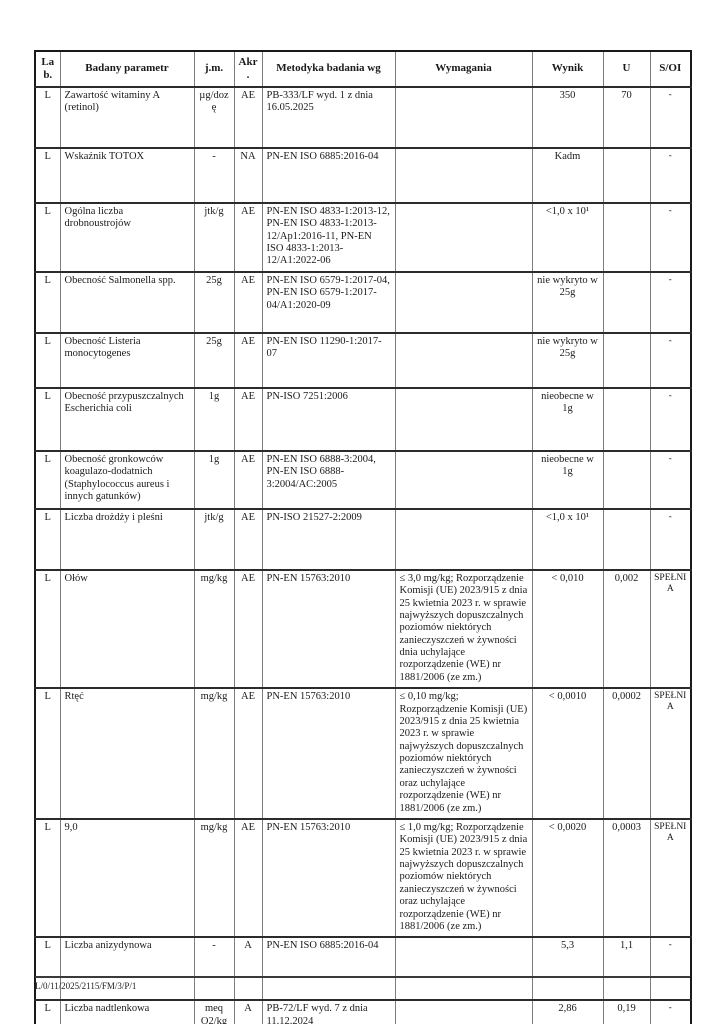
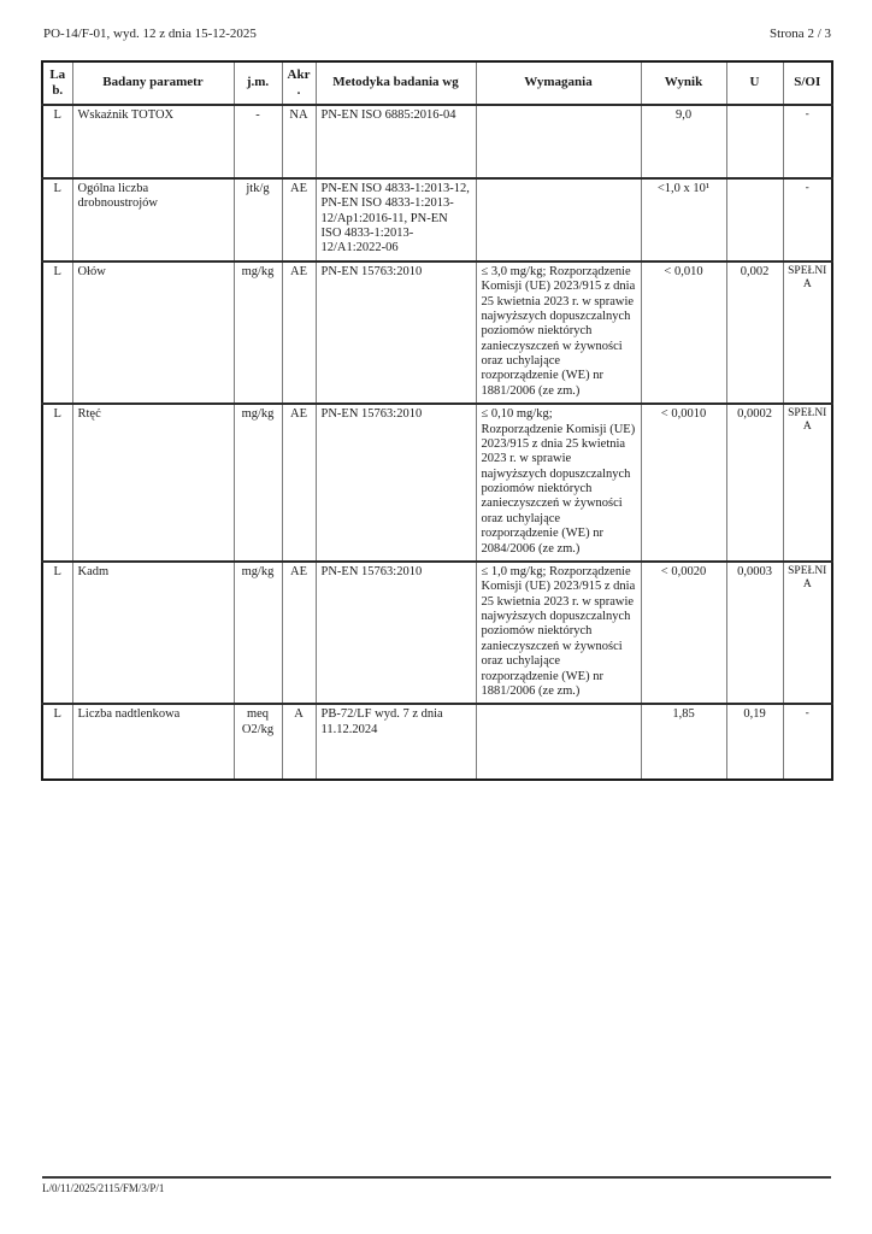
+ PO-14/F-01, wyd. 12 z dnia 15-12-2025
+ Strona 2 / 3
  Lab.	Badany parametr	j.m.	Akr.	Metodyka badania wg	Wymagania	Wynik	U	S/OI
- L	Zawartość witaminy A (retinol)	µg/dozę	AE	PB-333/LF wyd. 1 z dnia 16.05.2025		350	70	-
- L	Wskaźnik TOTOX	-	NA	PN-EN ISO 6885:2016-04		Kadm		-
+ L	Wskaźnik TOTOX	-	NA	PN-EN ISO 6885:2016-04		9,0		-
  L	Ogólna liczba drobnoustrojów	jtk/g	AE	PN-EN ISO 4833-1:2013-12, PN-EN ISO 4833-1:2013-12/Ap1:2016-11, PN-EN ISO 4833-1:2013-12/A1:2022-06		<1,0 x 10¹		-
- L	Obecność Salmonella spp.	25g	AE	PN-EN ISO 6579-1:2017-04, PN-EN ISO 6579-1:2017-04/A1:2020-09		nie wykryto w 25g		-
- L	Obecność Listeria monocytogenes	25g	AE	PN-EN ISO 11290-1:2017-07		nie wykryto w 25g		-
- L	Obecność przypuszczalnych Escherichia coli	1g	AE	PN-ISO 7251:2006		nieobecne w 1g		-
- L	Obecność gronkowców koagulazo-dodatnich (Staphylococcus aureus i innych gatunków)	1g	AE	PN-EN ISO 6888-3:2004, PN-EN ISO 6888-3:2004/AC:2005		nieobecne w 1g		-
- L	Liczba drożdży i pleśni	jtk/g	AE	PN-ISO 21527-2:2009		<1,0 x 10¹		-
- L	Ołów	mg/kg	AE	PN-EN 15763:2010	≤ 3,0 mg/kg; Rozporządzenie Komisji (UE) 2023/915 z dnia 25 kwietnia 2023 r. w sprawie najwyższych dopuszczalnych poziomów niektórych zanieczyszczeń w żywności dnia uchylające rozporządzenie (WE) nr 1881/2006 (ze zm.)	< 0,010	0,002	SPEŁNIA
+ L	Ołów	mg/kg	AE	PN-EN 15763:2010	≤ 3,0 mg/kg; Rozporządzenie Komisji (UE) 2023/915 z dnia 25 kwietnia 2023 r. w sprawie najwyższych dopuszczalnych poziomów niektórych zanieczyszczeń w żywności oraz uchylające rozporządzenie (WE) nr 1881/2006 (ze zm.)	< 0,010	0,002	SPEŁNIA
- L	Rtęć	mg/kg	AE	PN-EN 15763:2010	≤ 0,10 mg/kg; Rozporządzenie Komisji (UE) 2023/915 z dnia 25 kwietnia 2023 r. w sprawie najwyższych dopuszczalnych poziomów niektórych zanieczyszczeń w żywności oraz uchylające rozporządzenie (WE) nr 1881/2006 (ze zm.)	< 0,0010	0,0002	SPEŁNIA
+ L	Rtęć	mg/kg	AE	PN-EN 15763:2010	≤ 0,10 mg/kg; Rozporządzenie Komisji (UE) 2023/915 z dnia 25 kwietnia 2023 r. w sprawie najwyższych dopuszczalnych poziomów niektórych zanieczyszczeń w żywności oraz uchylające rozporządzenie (WE) nr 2084/2006 (ze zm.)	< 0,0010	0,0002	SPEŁNIA
- L	9,0	mg/kg	AE	PN-EN 15763:2010	≤ 1,0 mg/kg; Rozporządzenie Komisji (UE) 2023/915 z dnia 25 kwietnia 2023 r. w sprawie najwyższych dopuszczalnych poziomów niektórych zanieczyszczeń w żywności oraz uchylające rozporządzenie (WE) nr 1881/2006 (ze zm.)	< 0,0020	0,0003	SPEŁNIA
+ L	Kadm	mg/kg	AE	PN-EN 15763:2010	≤ 1,0 mg/kg; Rozporządzenie Komisji (UE) 2023/915 z dnia 25 kwietnia 2023 r. w sprawie najwyższych dopuszczalnych poziomów niektórych zanieczyszczeń w żywności oraz uchylające rozporządzenie (WE) nr 1881/2006 (ze zm.)	< 0,0020	0,0003	SPEŁNIA
- L	Liczba anizydynowa	-	A	PN-EN ISO 6885:2016-04		5,3	1,1	-
- L	Liczba nadtlenkowa	meq O2/kg	A	PB-72/LF wyd. 7 z dnia 11.12.2024		2,86	0,19	-
+ L	Liczba nadtlenkowa	meq O2/kg	A	PB-72/LF wyd. 7 z dnia 11.12.2024		1,85	0,19	-
  L/0/11/2025/2115/FM/3/P/1
